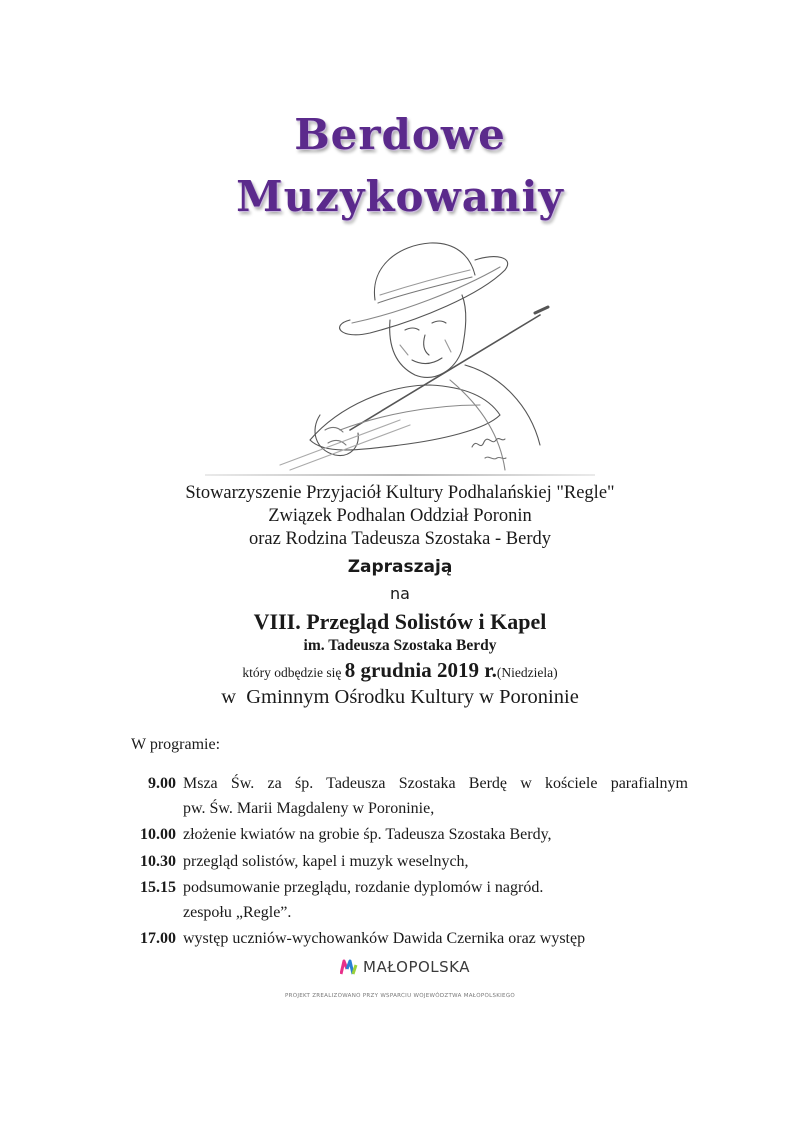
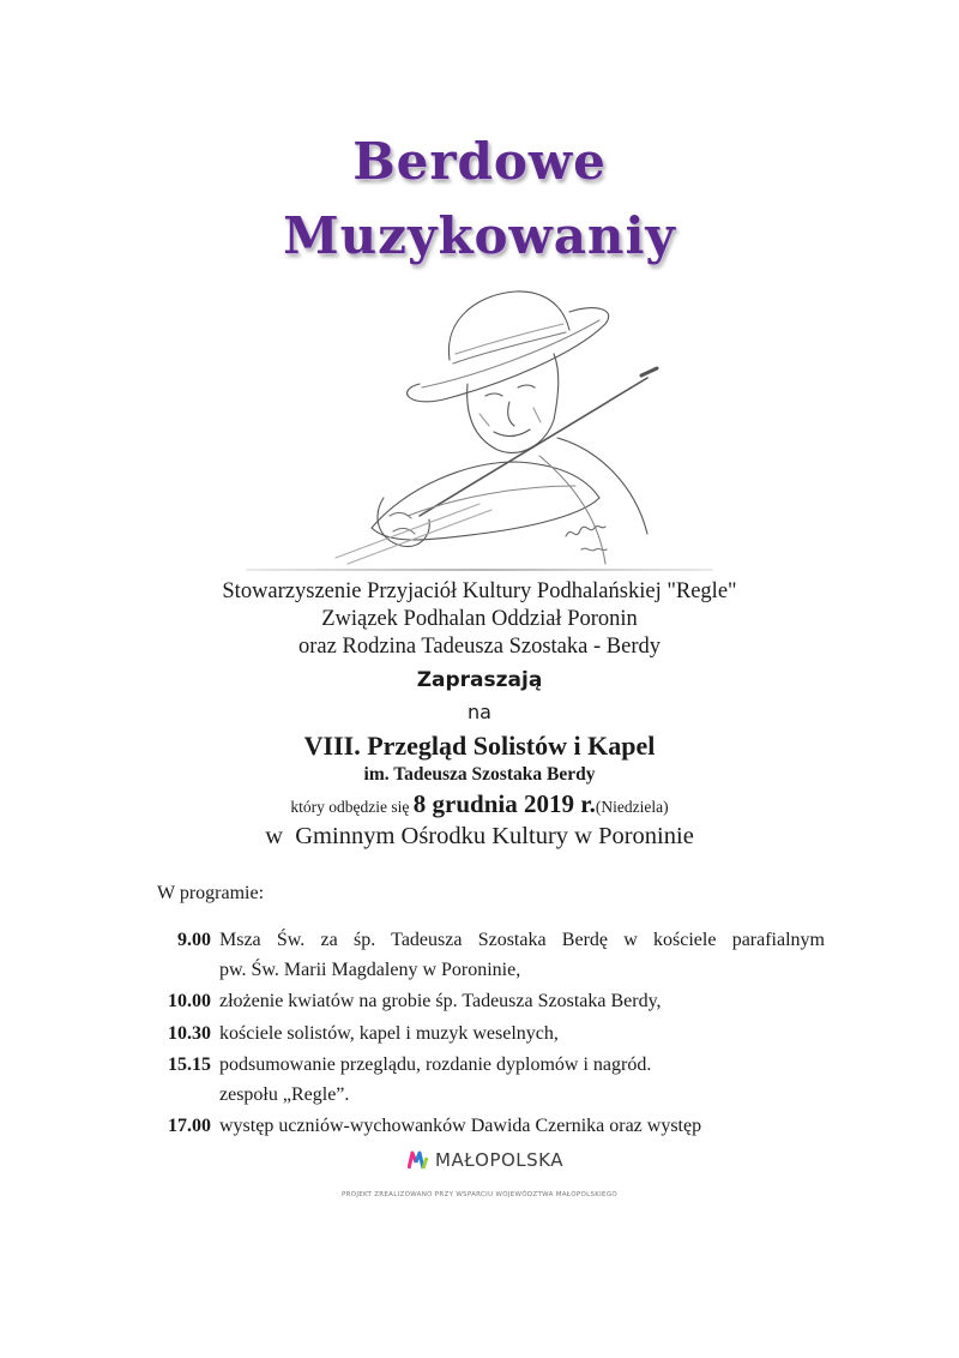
  Berdowe
  Muzykowaniy
  Stowarzyszenie Przyjaciół Kultury Podhalańskiej "Regle"
  Związek Podhalan Oddział Poronin
  oraz Rodzina Tadeusza Szostaka - Berdy
  Zapraszają
  na
  VIII. Przegląd Solistów i Kapel
  im. Tadeusza Szostaka Berdy
  który odbędzie się 8 grudnia 2019 r.(Niedziela)
  w Gminnym Ośrodku Kultury w Poroninie
  W programie:
  9.00
  Msza Św. za śp. Tadeusza Szostaka Berdę w kościele parafialnym
  pw. Św. Marii Magdaleny w Poroninie,
  10.00
  złożenie kwiatów na grobie śp. Tadeusza Szostaka Berdy,
  10.30
- przegląd solistów, kapel i muzyk weselnych,
+ kościele solistów, kapel i muzyk weselnych,
  15.15
  podsumowanie przeglądu, rozdanie dyplomów i nagród.
  zespołu „Regle”.
  17.00
  występ uczniów-wychowanków Dawida Czernika oraz występ
  MAŁOPOLSKA
